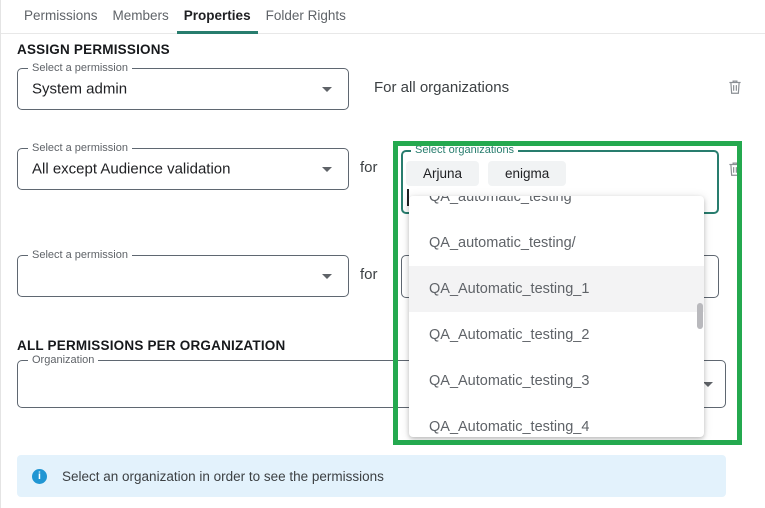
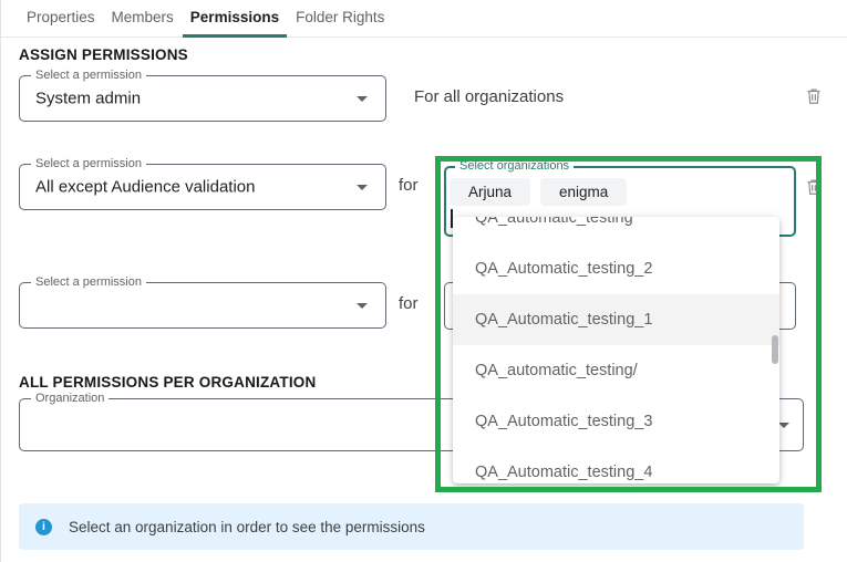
- Permissions
+ Properties
  Members
- Properties
+ Permissions
  Folder Rights
  ASSIGN PERMISSIONS
  Select a permission
  System admin
  For all organizations
  Select a permission
  All except Audience validation
  for
  Select organizations
  Arjuna
  enigma
  Select a permission
  for
  ALL PERMISSIONS PER ORGANIZATION
  Organization
  QA_automatic_testing
- QA_automatic_testing/
+ QA_Automatic_testing_2
  QA_Automatic_testing_1
- QA_Automatic_testing_2
+ QA_automatic_testing/
  QA_Automatic_testing_3
  QA_Automatic_testing_4
  i
  Select an organization in order to see the permissions
